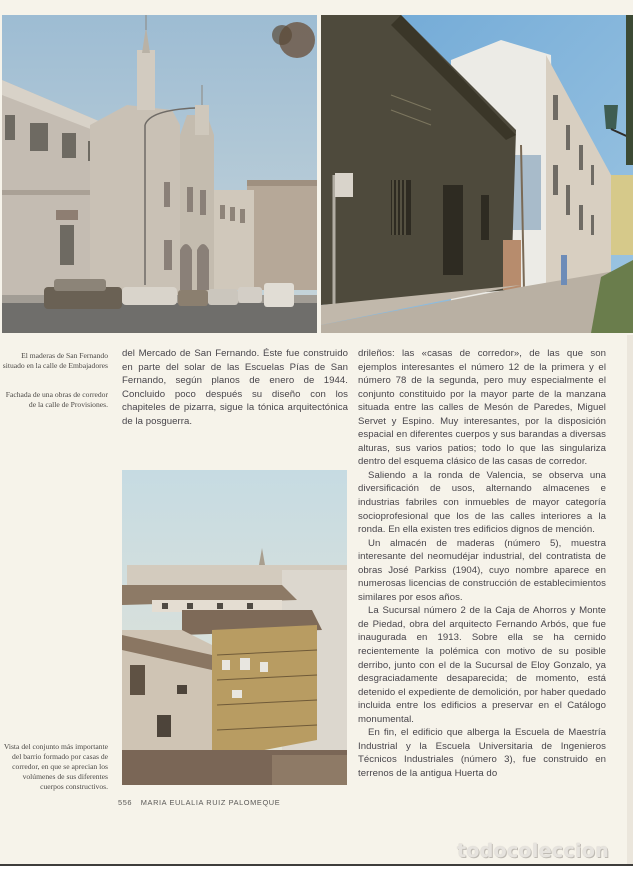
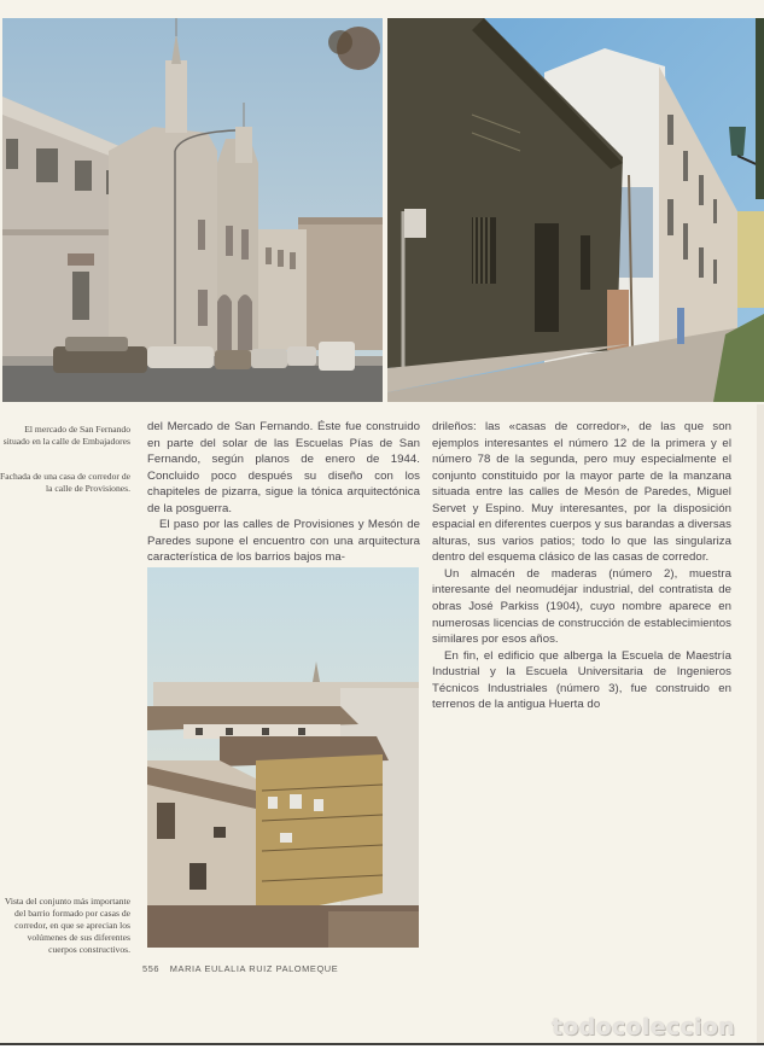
- El maderas de San Fernando situado en la calle de Embajadores
+ El mercado de San Fernando situado en la calle de Embajadores
- Fachada de una obras de corredor de la calle de Provisiones.
+ Fachada de una casa de corredor de la calle de Provisiones.
  Vista del conjunto más importante del barrio formado por casas de corredor, en que se aprecian los volúmenes de sus diferentes cuerpos constructivos.
  del Mercado de San Fernando. Éste fue construido en parte del solar de las Escuelas Pías de San Fernando, según planos de enero de 1944. Concluido poco después su diseño con los chapiteles de pizarra, sigue la tónica arquitectónica de la posguerra.
+ El paso por las calles de Provisiones y Mesón de Paredes supone el encuentro con una arquitectura característica de los barrios bajos ma-
  drileños: las «casas de corredor», de las que son ejemplos interesantes el número 12 de la primera y el número 78 de la segunda, pero muy especialmente el conjunto constituido por la mayor parte de la manzana situada entre las calles de Mesón de Paredes, Miguel Servet y Espino. Muy interesantes, por la disposición espacial en diferentes cuerpos y sus barandas a diversas alturas, sus varios patios; todo lo que las singulariza dentro del esquema clásico de las casas de corredor.
- Saliendo a la ronda de Valencia, se observa una diversificación de usos, alternando almacenes e industrias fabriles con inmuebles de mayor categoría socioprofesional que los de las calles interiores a la ronda. En ella existen tres edificios dignos de mención.
- Un almacén de maderas (número 5), muestra interesante del neomudéjar industrial, del contratista de obras José Parkiss (1904), cuyo nombre aparece en numerosas licencias de construcción de establecimientos similares por esos años.
+ Un almacén de maderas (número 2), muestra interesante del neomudéjar industrial, del contratista de obras José Parkiss (1904), cuyo nombre aparece en numerosas licencias de construcción de establecimientos similares por esos años.
- La Sucursal número 2 de la Caja de Ahorros y Monte de Piedad, obra del arquitecto Fernando Arbós, que fue inaugurada en 1913. Sobre ella se ha cernido recientemente la polémica con motivo de su posible derribo, junto con el de la Sucursal de Eloy Gonzalo, ya desgraciadamente desaparecida; de momento, está detenido el expediente de demolición, por haber quedado incluida entre los edificios a preservar en el Catálogo monumental.
  En fin, el edificio que alberga la Escuela de Maestría Industrial y la Escuela Universitaria de Ingenieros Técnicos Industriales (número 3), fue construido en terrenos de la antigua Huerta do
  556 MARIA EULALIA RUIZ PALOMEQUE
  todocoleccion
